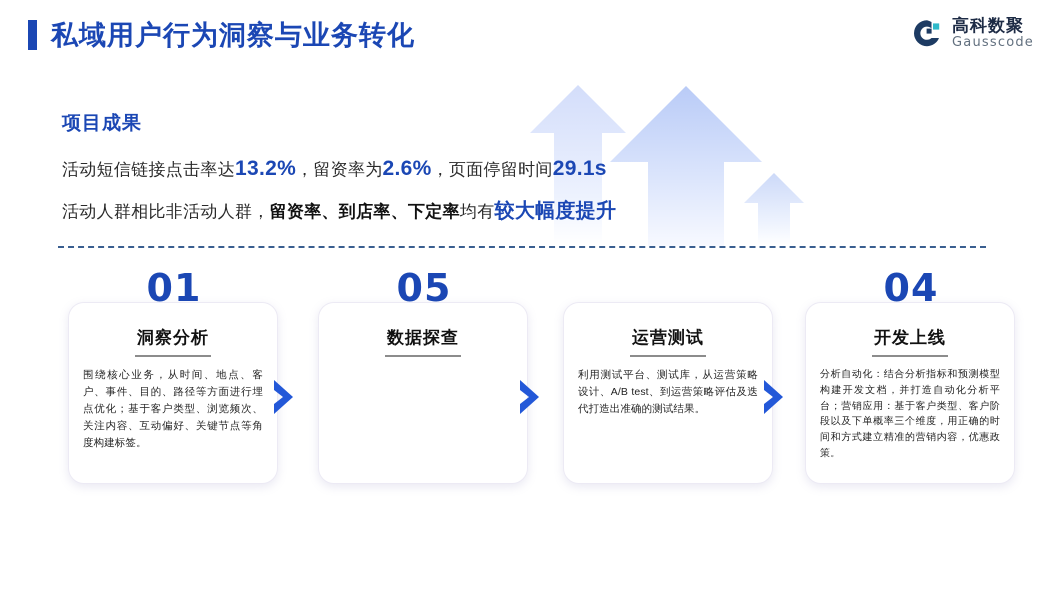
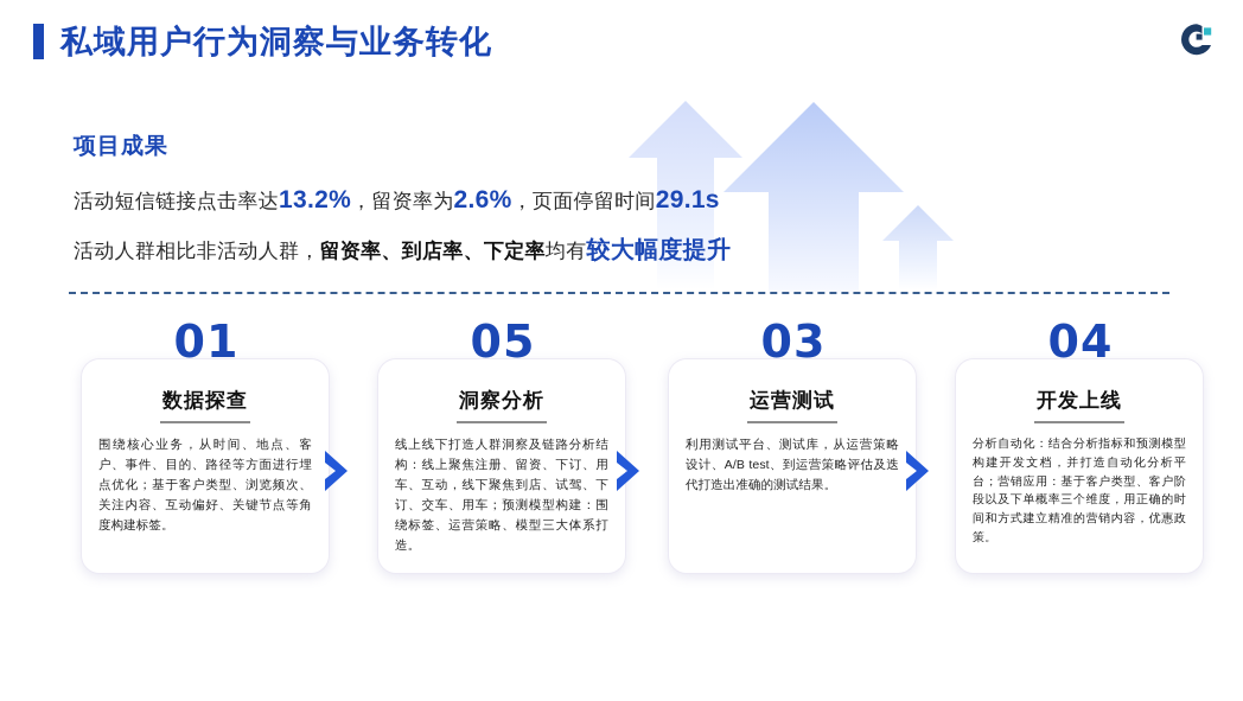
  私域用户行为洞察与业务转化
- 高科数聚
- Gausscode
  项目成果
  活动短信链接点击率达13.2%，留资率为2.6%，页面停留时间29.1s
  活动人群相比非活动人群，留资率、到店率、下定率均有较大幅度提升
  01
- 洞察分析
+ 数据探查
  围绕核心业务，从时间、地点、客户、事件、目的、路径等方面进行埋点优化；基于客户类型、浏览频次、关注内容、互动偏好、关键节点等角度构建标签。
  05
- 数据探查
+ 洞察分析
+ 线上线下打造人群洞察及链路分析结构：线上聚焦注册、留资、下订、用车、互动，线下聚焦到店、试驾、下订、交车、用车；预测模型构建：围绕标签、运营策略、模型三大体系打造。
+ 03
  运营测试
  利用测试平台、测试库，从运营策略设计、A/B test、到运营策略评估及迭代打造出准确的测试结果。
  04
  开发上线
  分析自动化：结合分析指标和预测模型构建开发文档，并打造自动化分析平台；营销应用：基于客户类型、客户阶段以及下单概率三个维度，用正确的时间和方式建立精准的营销内容，优惠政策。
